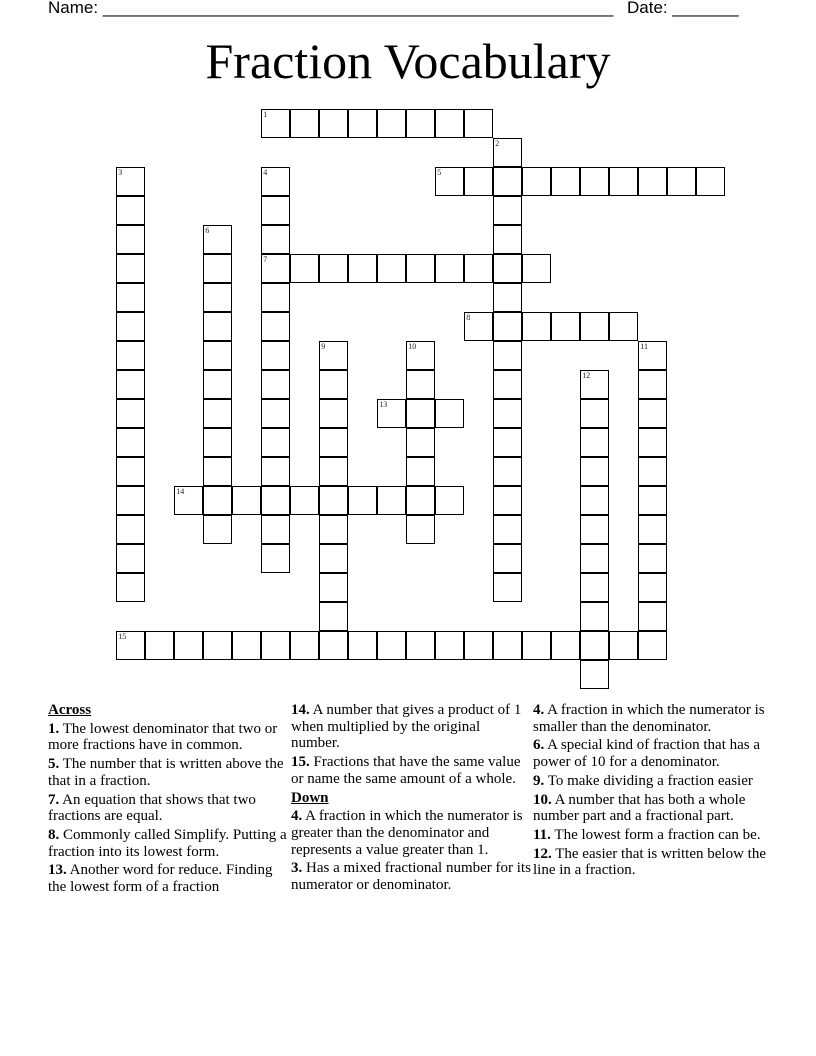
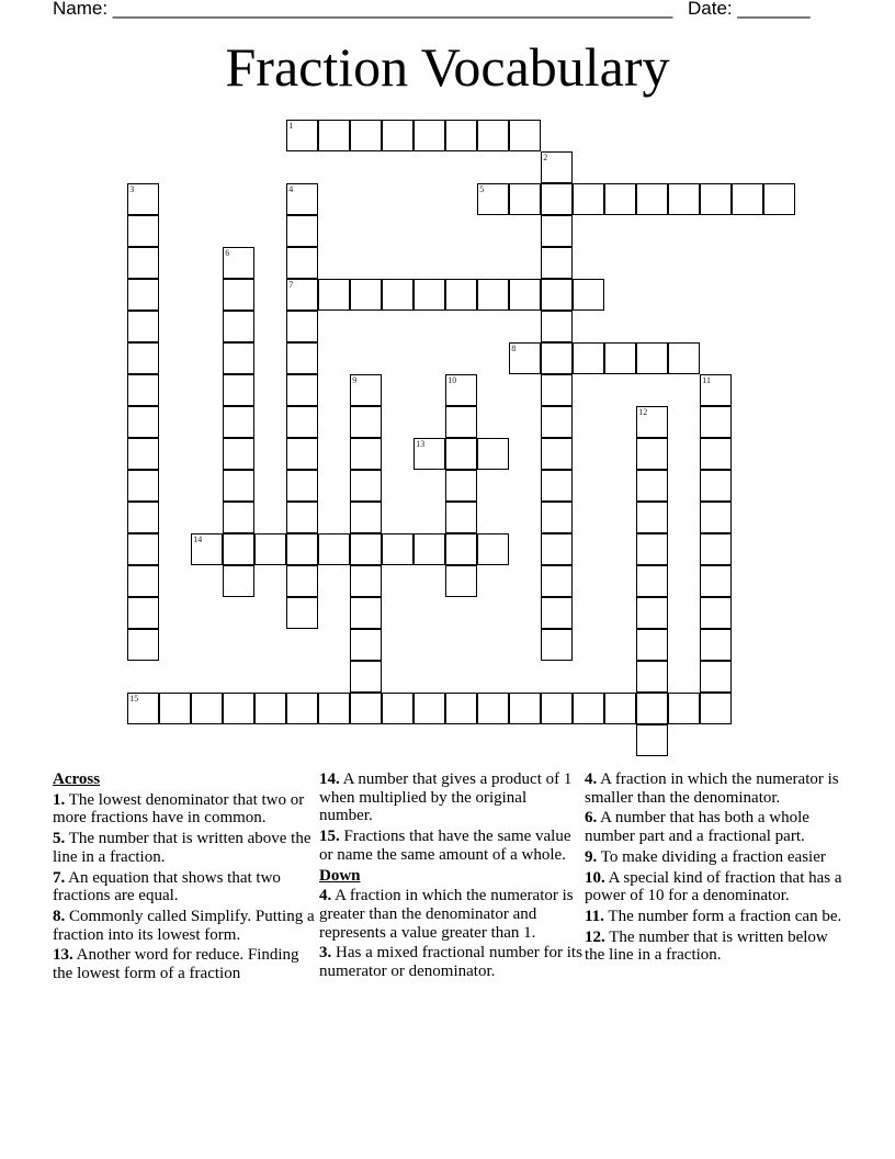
  Name: ______________________________________________________
  Date: _______
  Fraction Vocabulary
  1
  2
  3
  4
  7
  5
  6
  8
  9
  10
  11
  12
  13
  14
  15
  Across
  1. The lowest denominator that two or more fractions have in common.
- 5. The number that is written above the that in a fraction.
+ 5. The number that is written above the line in a fraction.
  7. An equation that shows that two fractions are equal.
  8. Commonly called Simplify. Putting a fraction into its lowest form.
  13. Another word for reduce. Finding the lowest form of a fraction
  14. A number that gives a product of 1 when multiplied by the original number.
  15. Fractions that have the same value or name the same amount of a whole.
  Down
  4. A fraction in which the numerator is greater than the denominator and represents a value greater than 1.
  3. Has a mixed fractional number for its numerator or denominator.
  4. A fraction in which the numerator is smaller than the denominator.
- 6. A special kind of fraction that has a power of 10 for a denominator.
+ 6. A number that has both a whole number part and a fractional part.
  9. To make dividing a fraction easier
- 10. A number that has both a whole number part and a fractional part.
+ 10. A special kind of fraction that has a power of 10 for a denominator.
- 11. The lowest form a fraction can be.
+ 11. The number form a fraction can be.
- 12. The easier that is written below the line in a fraction.
+ 12. The number that is written below the line in a fraction.
